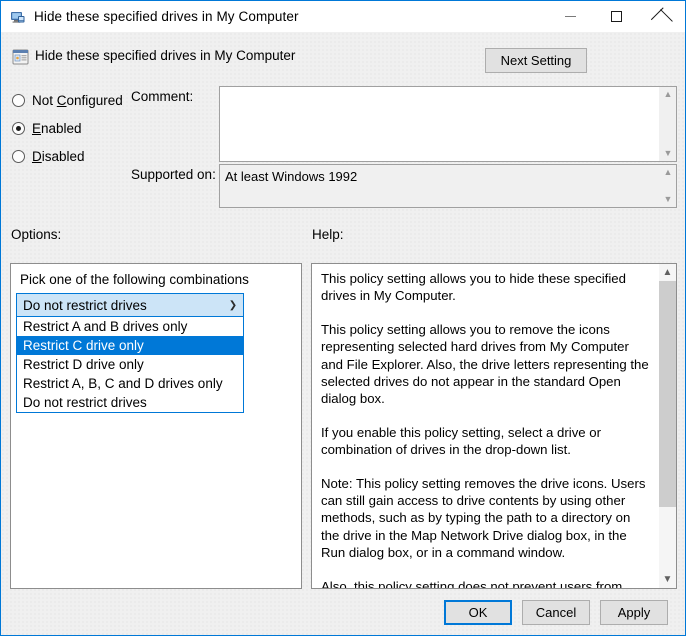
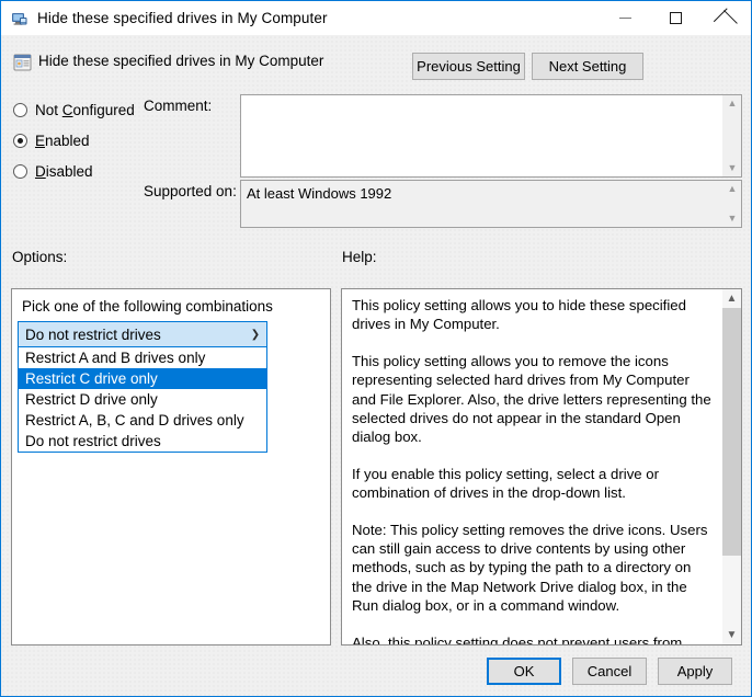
  Hide these specified drives in My Computer
  Hide these specified drives in My Computer
+ Previous Setting
  Next Setting
  Not Configured
  Enabled
  Disabled
  Comment:
  ▲
  ▼
  Supported on:
  At least Windows 1992
  ▲
  ▼
  Options:
  Help:
  Pick one of the following combinations
  Do not restrict drives
  ❯
  Restrict A and B drives only
  Restrict C drive only
  Restrict D drive only
  Restrict A, B, C and D drives only
  Do not restrict drives
  This policy setting allows you to hide these specified drives in My Computer.
  This policy setting allows you to remove the icons representing selected hard drives from My Computer and File Explorer. Also, the drive letters representing the selected drives do not appear in the standard Open dialog box.
  If you enable this policy setting, select a drive or combination of drives in the drop-down list.
  Note: This policy setting removes the drive icons. Users can still gain access to drive contents by using other methods, such as by typing the path to a directory on the drive in the Map Network Drive dialog box, in the Run dialog box, or in a command window.
  ▲
  ▼
  OK
  Cancel
  Apply
